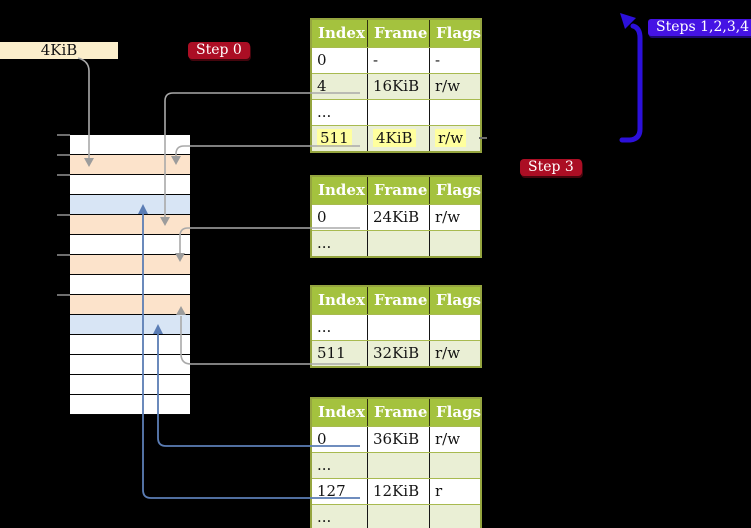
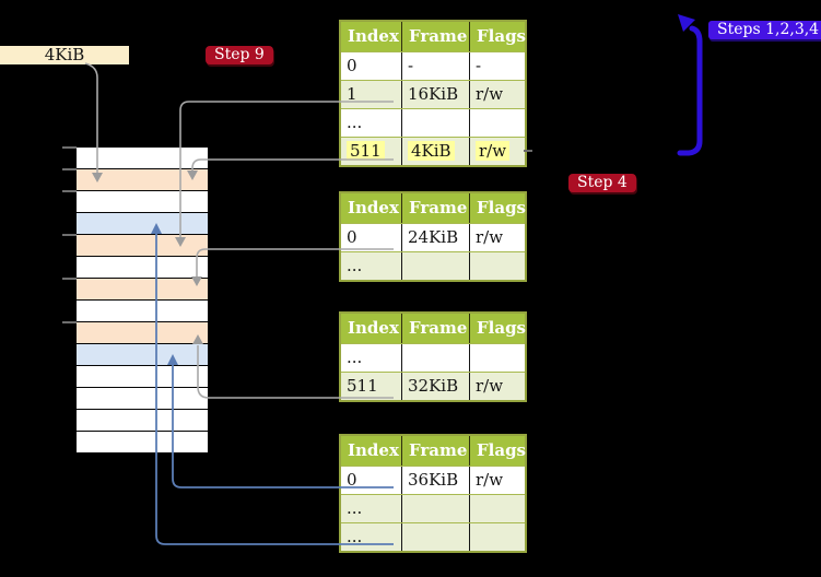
  4KiB
- Step 0
+ Step 9
  Steps 1,2,3,4
- Step 3
+ Step 4
  Index
  Frame
  Flags
  0
  -
  -
- 4
+ 1
  16KiB
  r/w
  ...
  511
  4KiB
  r/w
  Index
  Frame
  Flags
  0
  24KiB
  r/w
  ...
  Index
  Frame
  Flags
  ...
  511
  32KiB
  r/w
  Index
  Frame
  Flags
  0
  36KiB
  r/w
  ...
- 127
- 12KiB
- r
  ...
